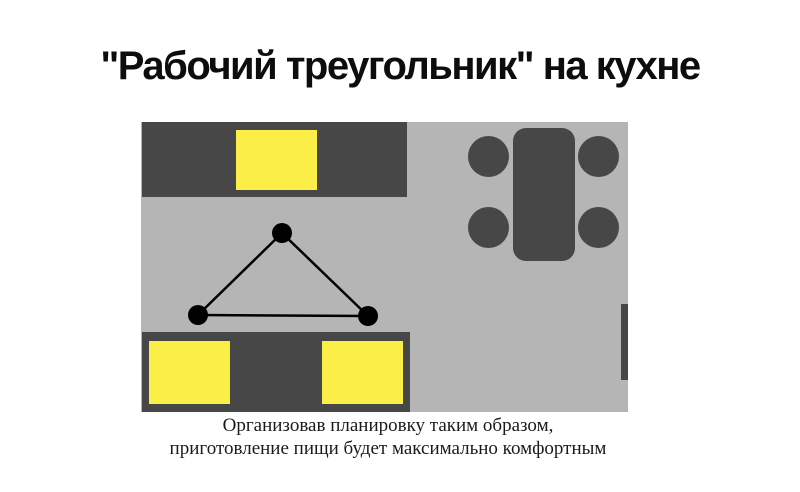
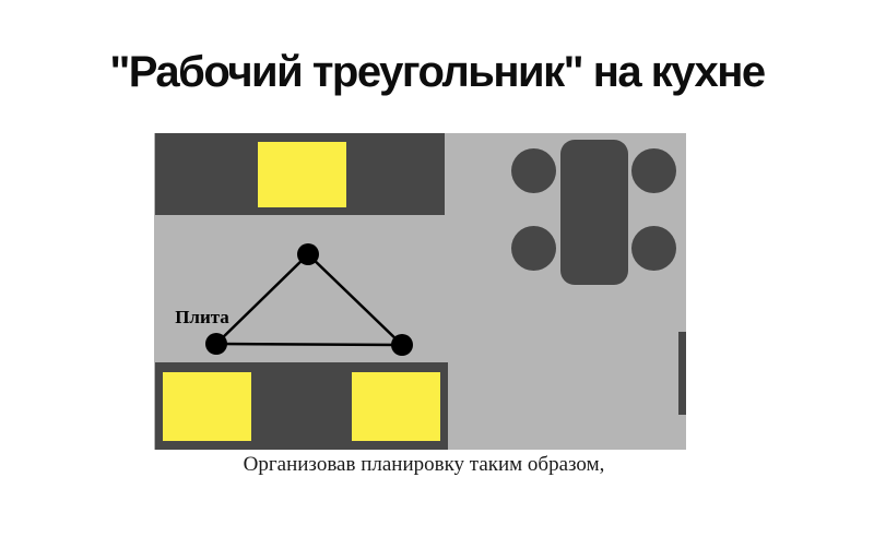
  "Рабочий треугольник" на кухне
+ Плита
  Организовав планировку таким образом,
- приготовление пищи будет максимально комфортным
